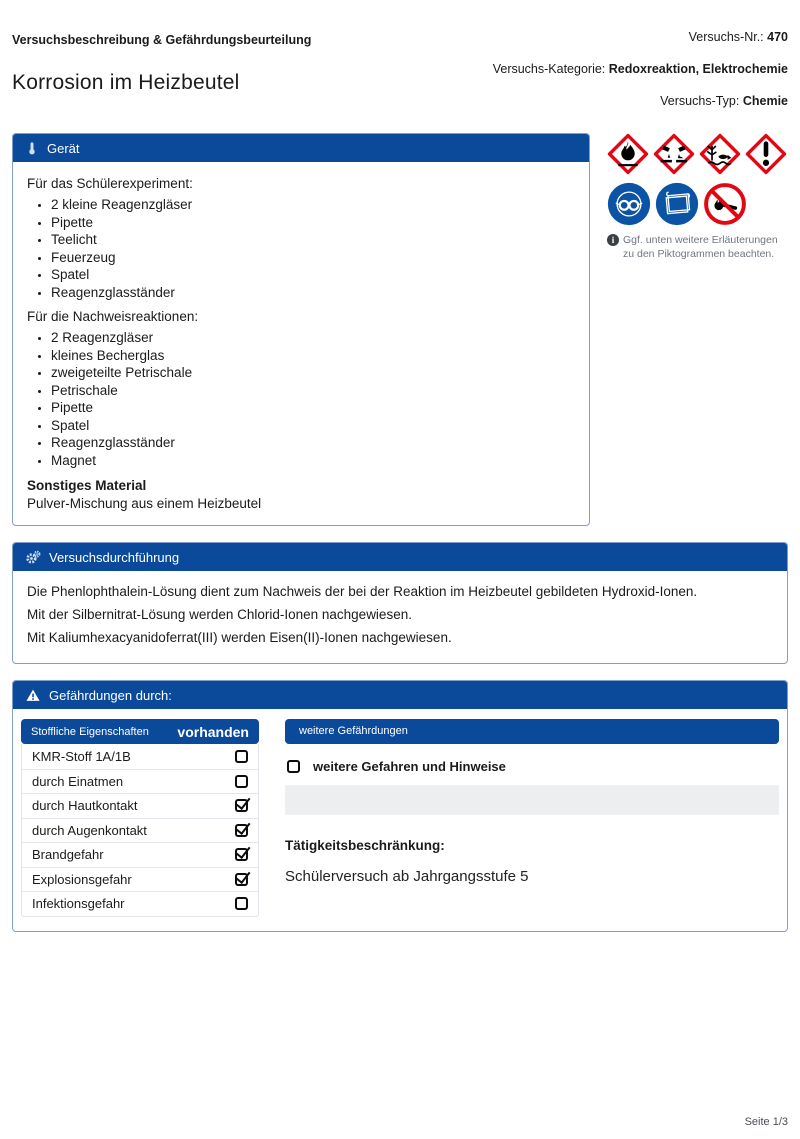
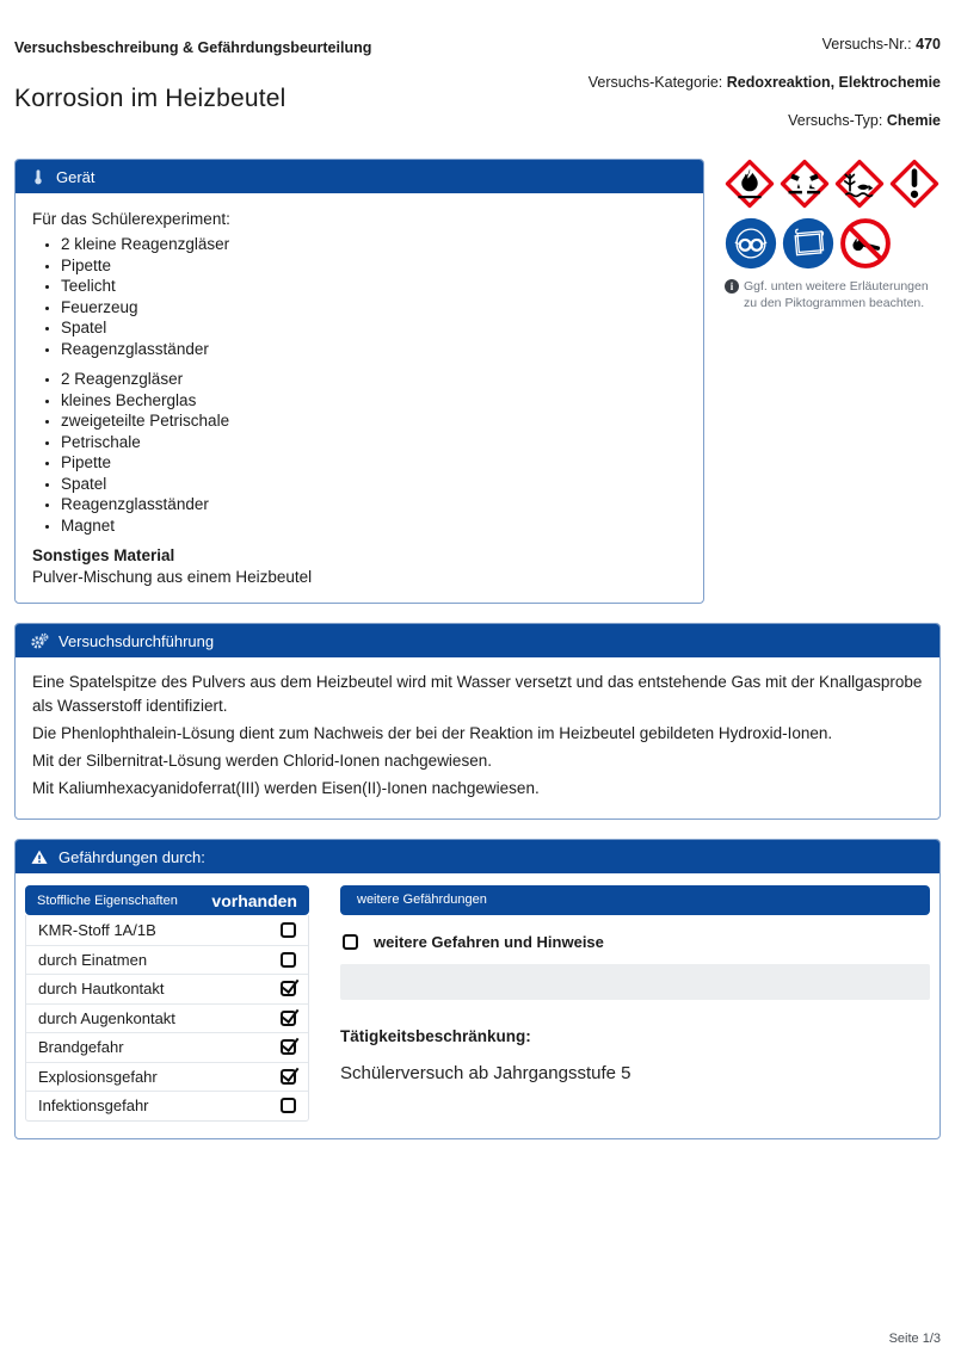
  Versuchsbeschreibung & Gefährdungsbeurteilung
  Korrosion im Heizbeutel
  Versuchs-Nr.: 470
  Versuchs-Kategorie: Redoxreaktion, Elektrochemie
  Versuchs-Typ: Chemie
  Gerät
  Für das Schülerexperiment:
  2 kleine Reagenzgläser
  Pipette
  Teelicht
  Feuerzeug
  Spatel
  Reagenzglasständer
- Für die Nachweisreaktionen:
  2 Reagenzgläser
  kleines Becherglas
  zweigeteilte Petrischale
  Petrischale
  Pipette
  Spatel
  Reagenzglasständer
  Magnet
  Sonstiges Material
  Pulver-Mischung aus einem Heizbeutel
  i
  Ggf. unten weitere Erläuterungen zu den Piktogrammen beachten.
  Versuchsdurchführung
+ Eine Spatelspitze des Pulvers aus dem Heizbeutel wird mit Wasser versetzt und das entstehende Gas mit der Knallgasprobe als Wasserstoff identifiziert.
  Die Phenlophthalein-Lösung dient zum Nachweis der bei der Reaktion im Heizbeutel gebildeten Hydroxid-Ionen.
  Mit der Silbernitrat-Lösung werden Chlorid-Ionen nachgewiesen.
  Mit Kaliumhexacyanidoferrat(III) werden Eisen(II)-Ionen nachgewiesen.
  Gefährdungen durch:
  Stoffliche Eigenschaften
  vorhanden
  KMR-Stoff 1A/1B
  durch Einatmen
  durch Hautkontakt
  durch Augenkontakt
  Brandgefahr
  Explosionsgefahr
  Infektionsgefahr
  weitere Gefährdungen
  weitere Gefahren und Hinweise
  Tätigkeitsbeschränkung:
  Schülerversuch ab Jahrgangsstufe 5
  Seite 1/3
